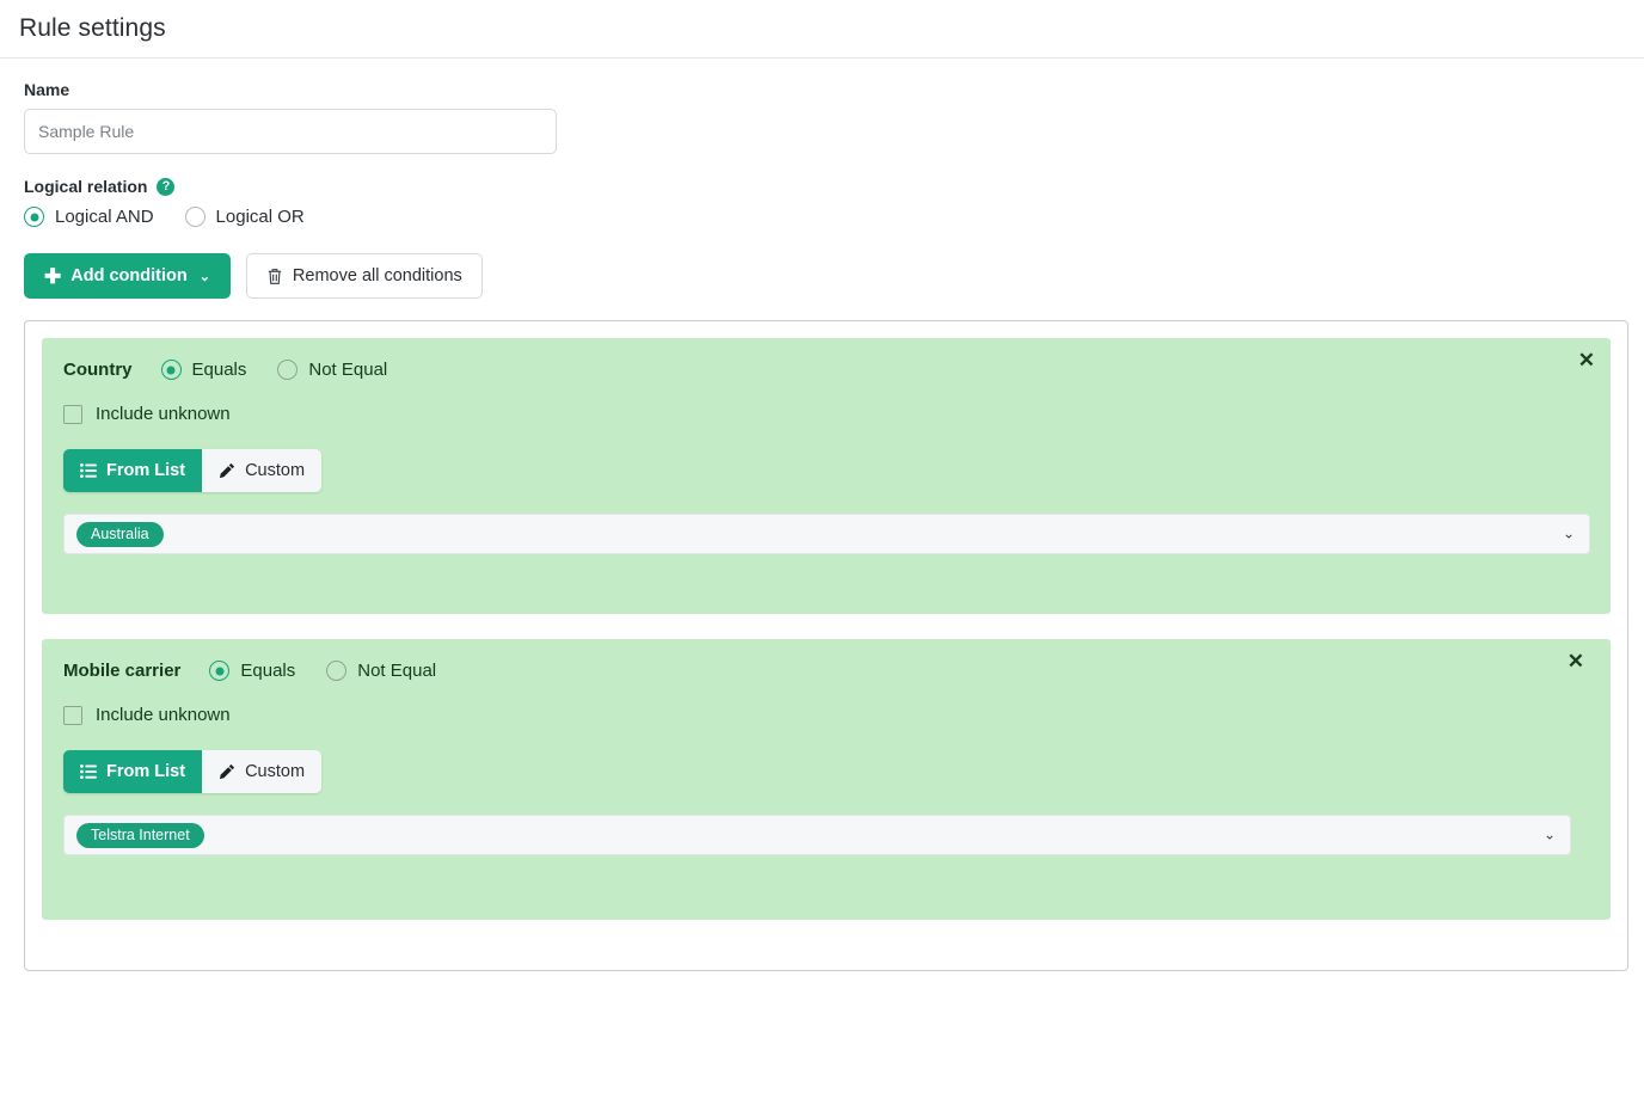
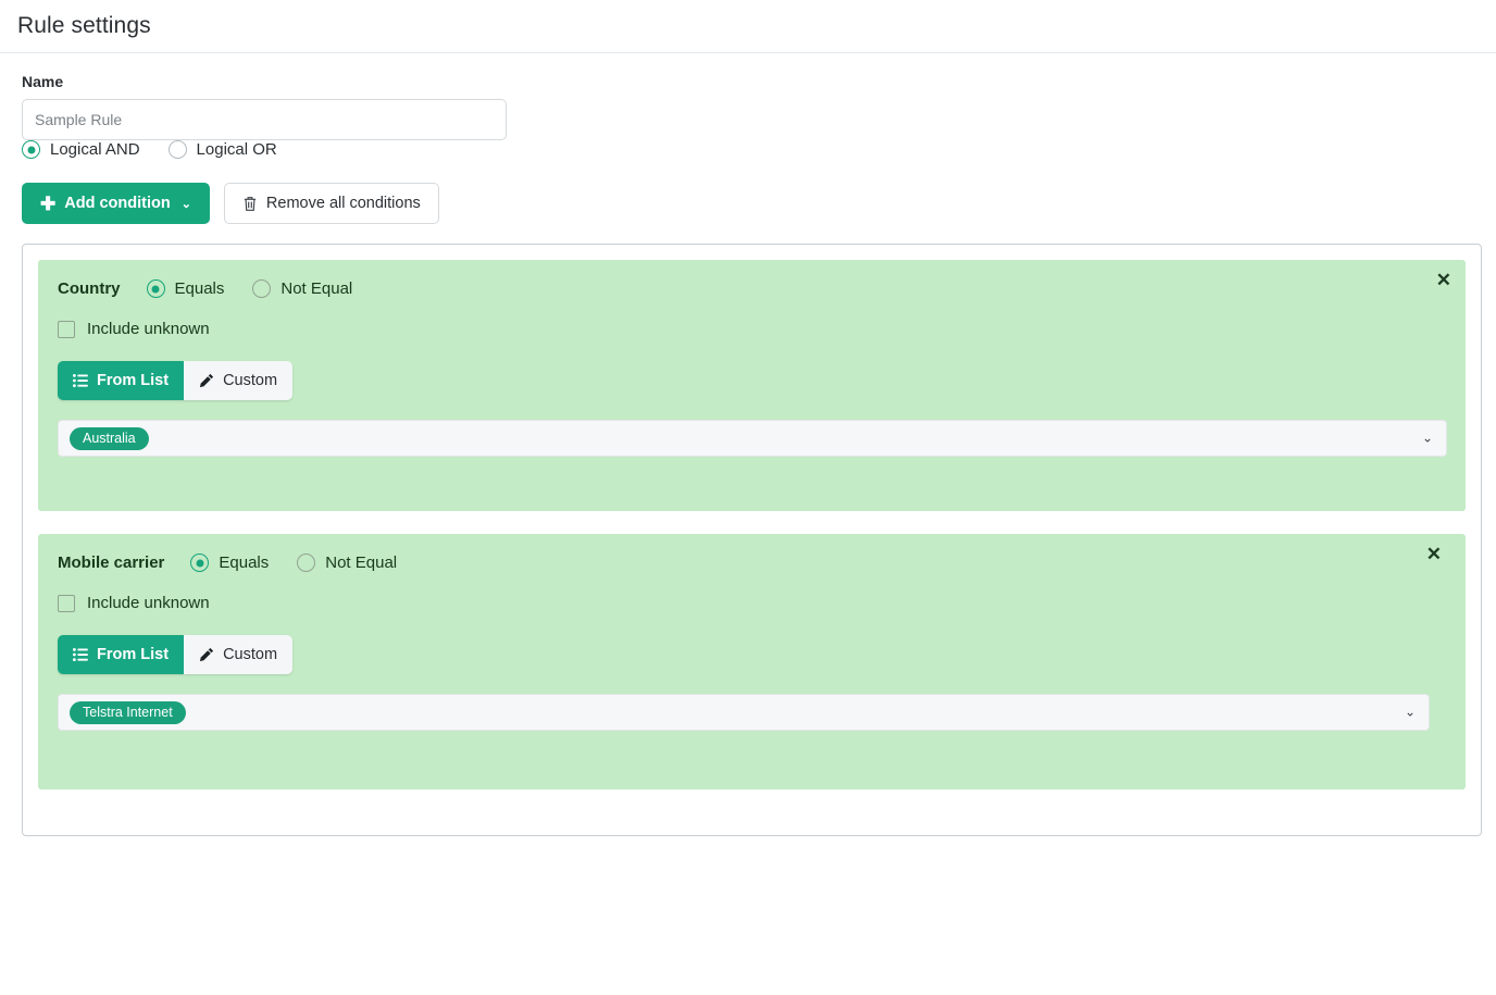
  Rule settings
  Name
  Sample Rule
- Logical relation
- ?
  Logical AND
  Logical OR
  ✚
  Add condition
  ⌄
  Remove all conditions
  ✕
  Country
  Equals
  Not Equal
  Include unknown
  From List
  Custom
  Australia
  ⌄
  ✕
  Mobile carrier
  Equals
  Not Equal
  Include unknown
  From List
  Custom
  Telstra Internet
  ⌄
